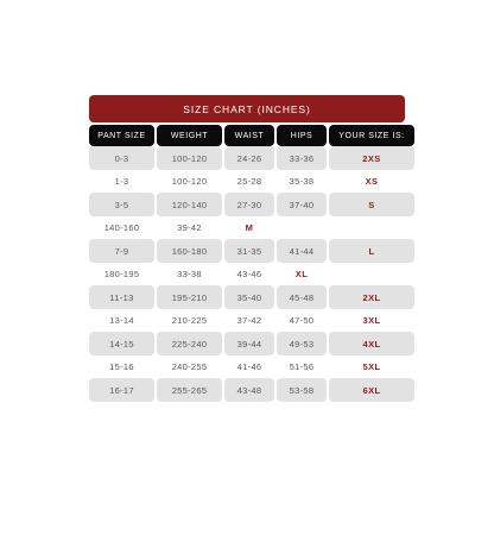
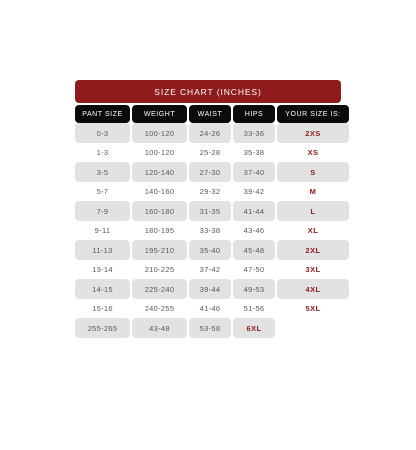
  SIZE CHART (INCHES)
  0-3
  100-120
  24-26
  33-36
  2XS
  1-3
  100-120
  25-28
  35-38
  XS
  3-5
  120-140
  27-30
  37-40
  S
+ 5-7
  140-160
+ 29-32
  39-42
  M
  7-9
  160-180
  31-35
  41-44
  L
+ 9-11
  180-195
  33-38
  43-46
  XL
  11-13
  195-210
  35-40
  45-48
  2XL
  13-14
  210-225
  37-42
  47-50
  3XL
  14-15
  225-240
  39-44
  49-53
  4XL
  15-16
  240-255
  41-46
  51-56
  5XL
- 16-17
  255-265
  43-48
  53-58
  6XL
